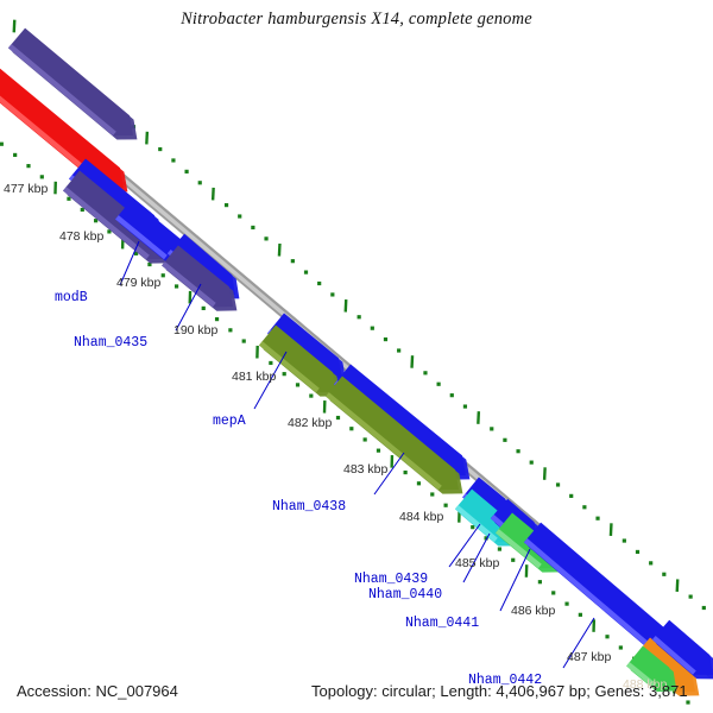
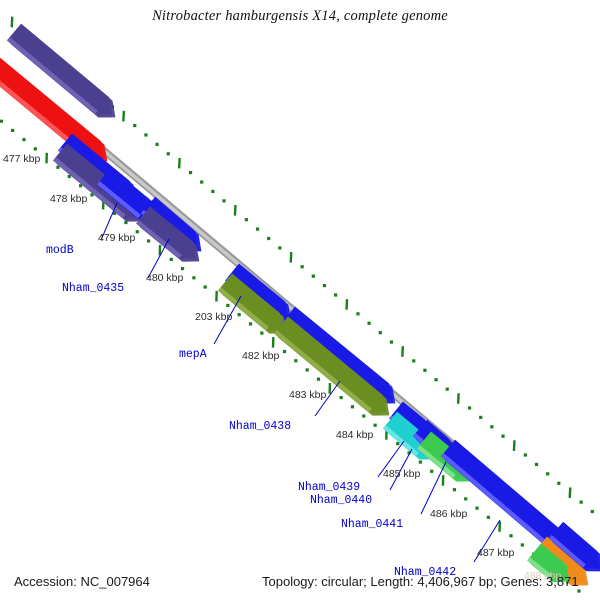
  Nitrobacter hamburgensis X14, complete genome
  477 kbp
  478 kbp
  479 kbp
- 190 kbp
+ 480 kbp
- 481 kbp
+ 203 kbp
  482 kbp
  483 kbp
  484 kbp
  485 kbp
  486 kbp
  487 kbp
  488 kbp
  modB
  Nham_0435
  mepA
  Nham_0438
  Nham_0439
  Nham_0440
  Nham_0441
  Nham_0442
  Accession: NC_007964
  Topology: circular; Length: 4,406,967 bp; Genes: 3,871
